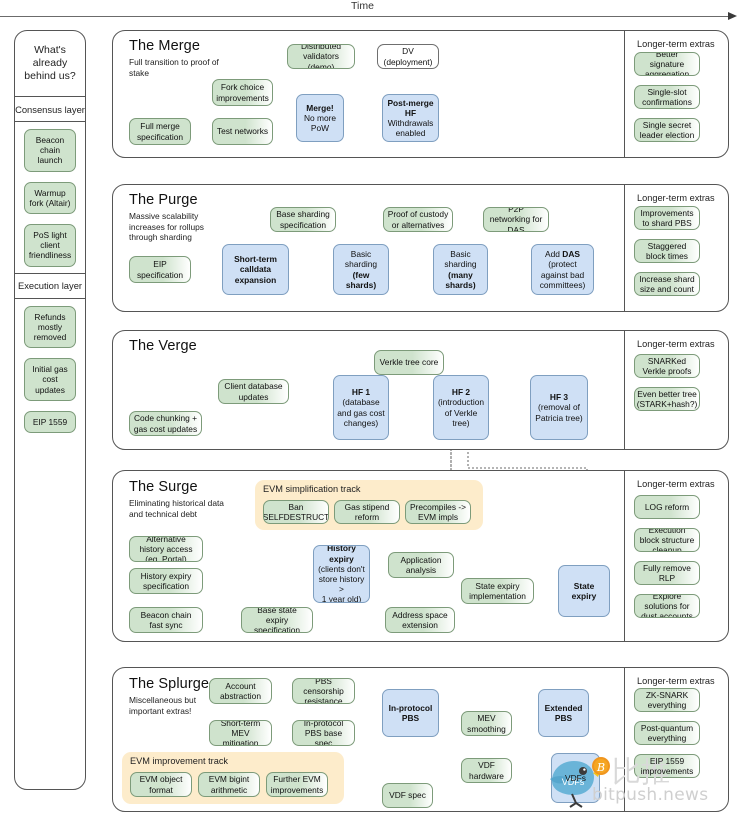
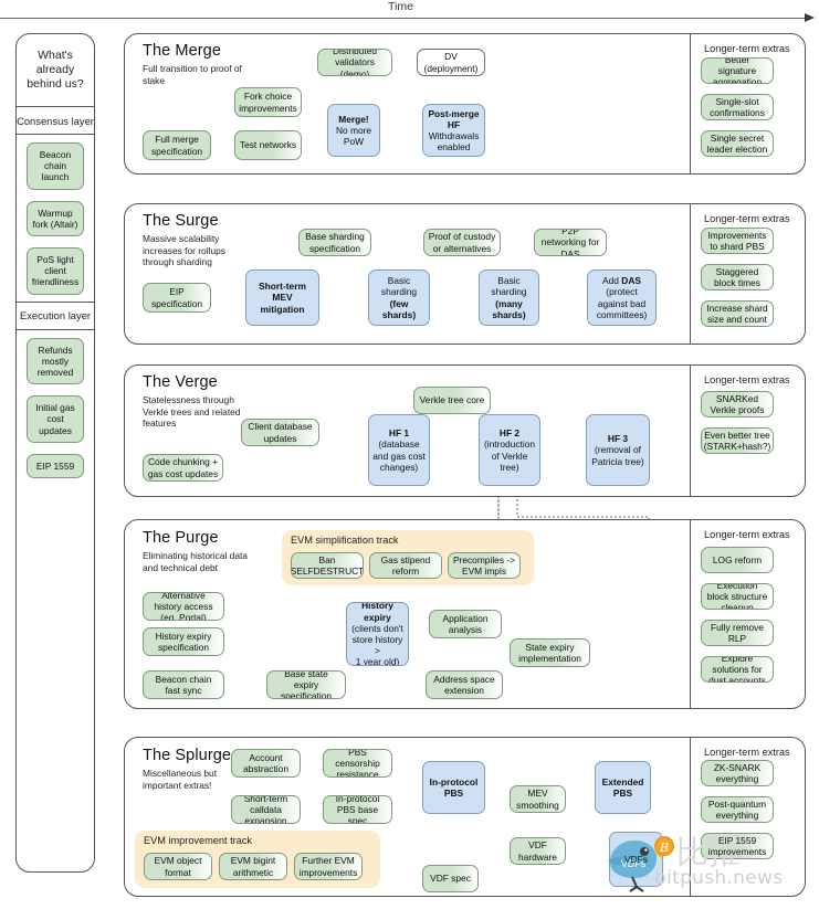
  Time
  What's already behind us?
  Consensus layer
  Beacon chain launch
  Warmup fork (Altair)
  PoS light client friendliness
  Execution layer
  Refunds mostly removed
  Initial gas cost updates
  EIP 1559
  The Merge
  Full transition to proof of stake
  Longer-term extras
  Distributed validators (demo)
  DV (deployment)
  Fork choice improvements
  Full merge specification
  Test networks
  Merge!
  No more
  PoW
  Post-merge
  HF
  Withdrawals
  enabled
  Better signature aggregation
  Single-slot confirmations
  Single secret leader election
- The Purge
+ The Surge
  Massive scalability increases for rollups through sharding
  Longer-term extras
  Base sharding specification
  Proof of custody or alternatives
  P2P networking for DAS
  EIP specification
- Short-term calldata expansion
+ Short-term MEV mitigation
  Basic
  sharding
  (few shards)
  Basic
  sharding
  (many
  shards)
  Add DAS
  (protect
  against bad
  committees)
  Improvements to shard PBS
  Staggered block times
  Increase shard size and count
  The Verge
+ Statelessness through Verkle trees and related features
  Longer-term extras
  Verkle tree core
  Client database updates
  Code chunking + gas cost updates
  HF 1
  (database
  and gas cost
  changes)
  HF 2
  (introduction
  of Verkle
  tree)
  HF 3
  (removal of
  Patricia tree)
  SNARKed Verkle proofs
  Even better tree (STARK+hash?)
- The Surge
+ The Purge
  Eliminating historical data and technical debt
  Longer-term extras
  EVM simplification track
  Ban SELFDESTRUCT
  Gas stipend reform
  Precompiles -> EVM impls
  Alternative history access (eg. Portal)
  History expiry specification
  Beacon chain fast sync
  Base state expiry specification
  Application analysis
  State expiry implementation
  Address space extension
  History
  expiry
  (clients don't
  store history >
  1 year old)
- State expiry
  LOG reform
  Execution block structure cleanup
  Fully remove RLP
  Explore solutions for dust accounts
  The Splurge
  Miscellaneous but important extras!
  Longer-term extras
  Account abstraction
  PBS censorship resistance
- Short-term MEV mitigation
+ Short-term calldata expansion
  In-protocol PBS base spec
  In-protocol PBS
  MEV smoothing
  Extended PBS
  VDF hardware
  VDF spec
  VDFs
  EVM improvement track
  EVM object format
  EVM bigint arithmetic
  Further EVM improvements
  ZK-SNARK everything
  Post-quantum everything
  EIP 1559 improvements
  B
  VDFs
  比推
  bitpush.news
